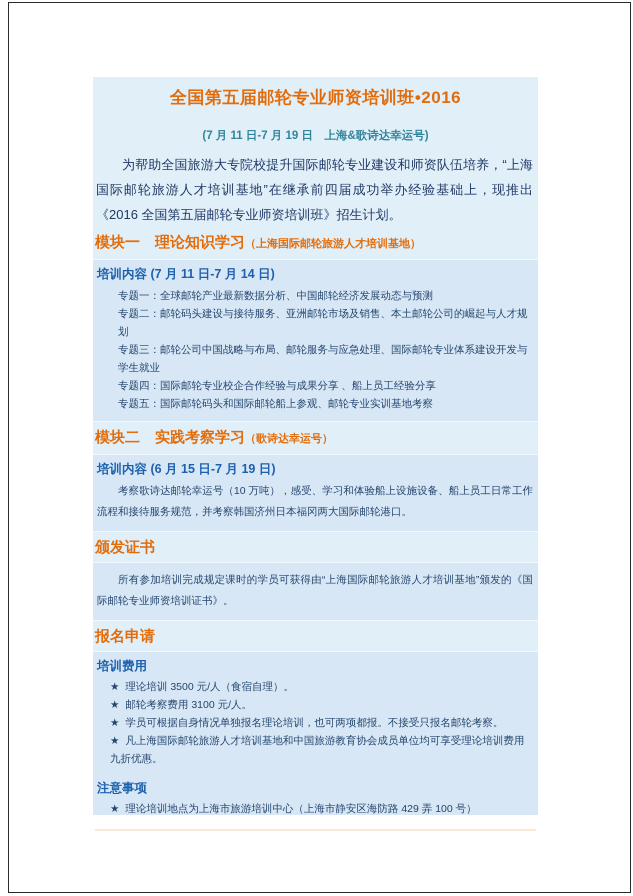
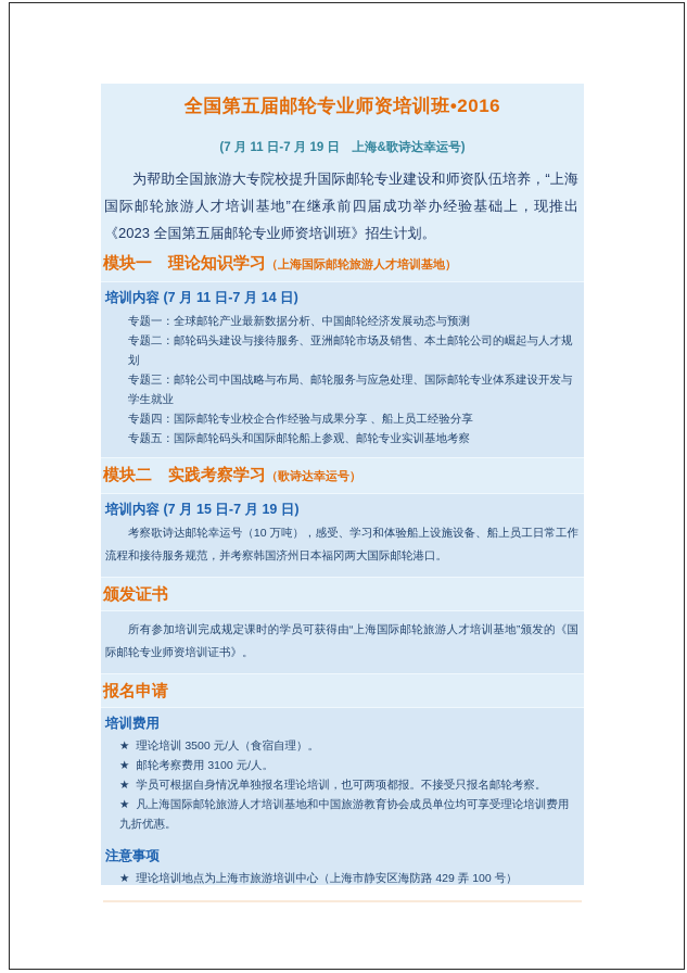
  全国第五届邮轮专业师资培训班•2016
  (7 月 11 日-7 月 19 日 上海&歌诗达幸运号)
- 为帮助全国旅游大专院校提升国际邮轮专业建设和师资队伍培养，“上海国际邮轮旅游人才培训基地”在继承前四届成功举办经验基础上，现推出《2016 全国第五届邮轮专业师资培训班》招生计划。
+ 为帮助全国旅游大专院校提升国际邮轮专业建设和师资队伍培养，“上海国际邮轮旅游人才培训基地”在继承前四届成功举办经验基础上，现推出《2023 全国第五届邮轮专业师资培训班》招生计划。
  模块一 理论知识学习（上海国际邮轮旅游人才培训基地）
  培训内容 (7 月 11 日-7 月 14 日)
  专题一：全球邮轮产业最新数据分析、中国邮轮经济发展动态与预测
  专题二：邮轮码头建设与接待服务、亚洲邮轮市场及销售、本土邮轮公司的崛起与人才规划
  专题三：邮轮公司中国战略与布局、邮轮服务与应急处理、国际邮轮专业体系建设开发与学生就业
  专题四：国际邮轮专业校企合作经验与成果分享 、船上员工经验分享
  专题五：国际邮轮码头和国际邮轮船上参观、邮轮专业实训基地考察
  模块二 实践考察学习（歌诗达幸运号）
- 培训内容 (6 月 15 日-7 月 19 日)
+ 培训内容 (7 月 15 日-7 月 19 日)
  考察歌诗达邮轮幸运号（10 万吨），感受、学习和体验船上设施设备、船上员工日常工作流程和接待服务规范，并考察韩国济州日本福冈两大国际邮轮港口。
  颁发证书
  所有参加培训完成规定课时的学员可获得由“上海国际邮轮旅游人才培训基地”颁发的《国际邮轮专业师资培训证书》。
  报名申请
  培训费用
  ★ 理论培训 3500 元/人（食宿自理）。
  ★ 邮轮考察费用 3100 元/人。
  ★ 学员可根据自身情况单独报名理论培训，也可两项都报。不接受只报名邮轮考察。
  ★ 凡上海国际邮轮旅游人才培训基地和中国旅游教育协会成员单位均可享受理论培训费用九折优惠。
  注意事项
  ★ 理论培训地点为上海市旅游培训中心（上海市静安区海防路 429 弄 100 号）
